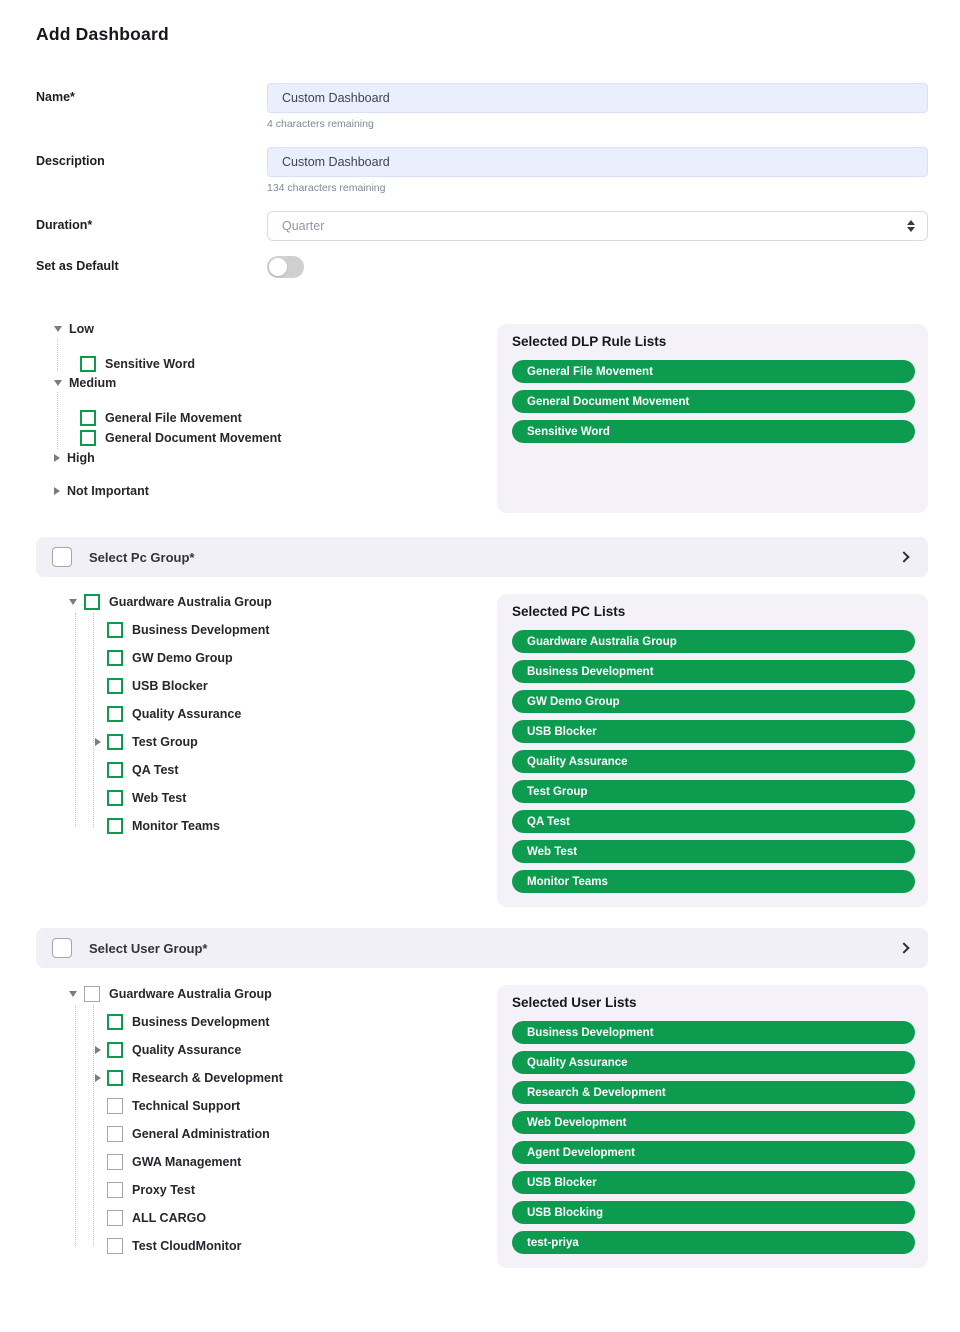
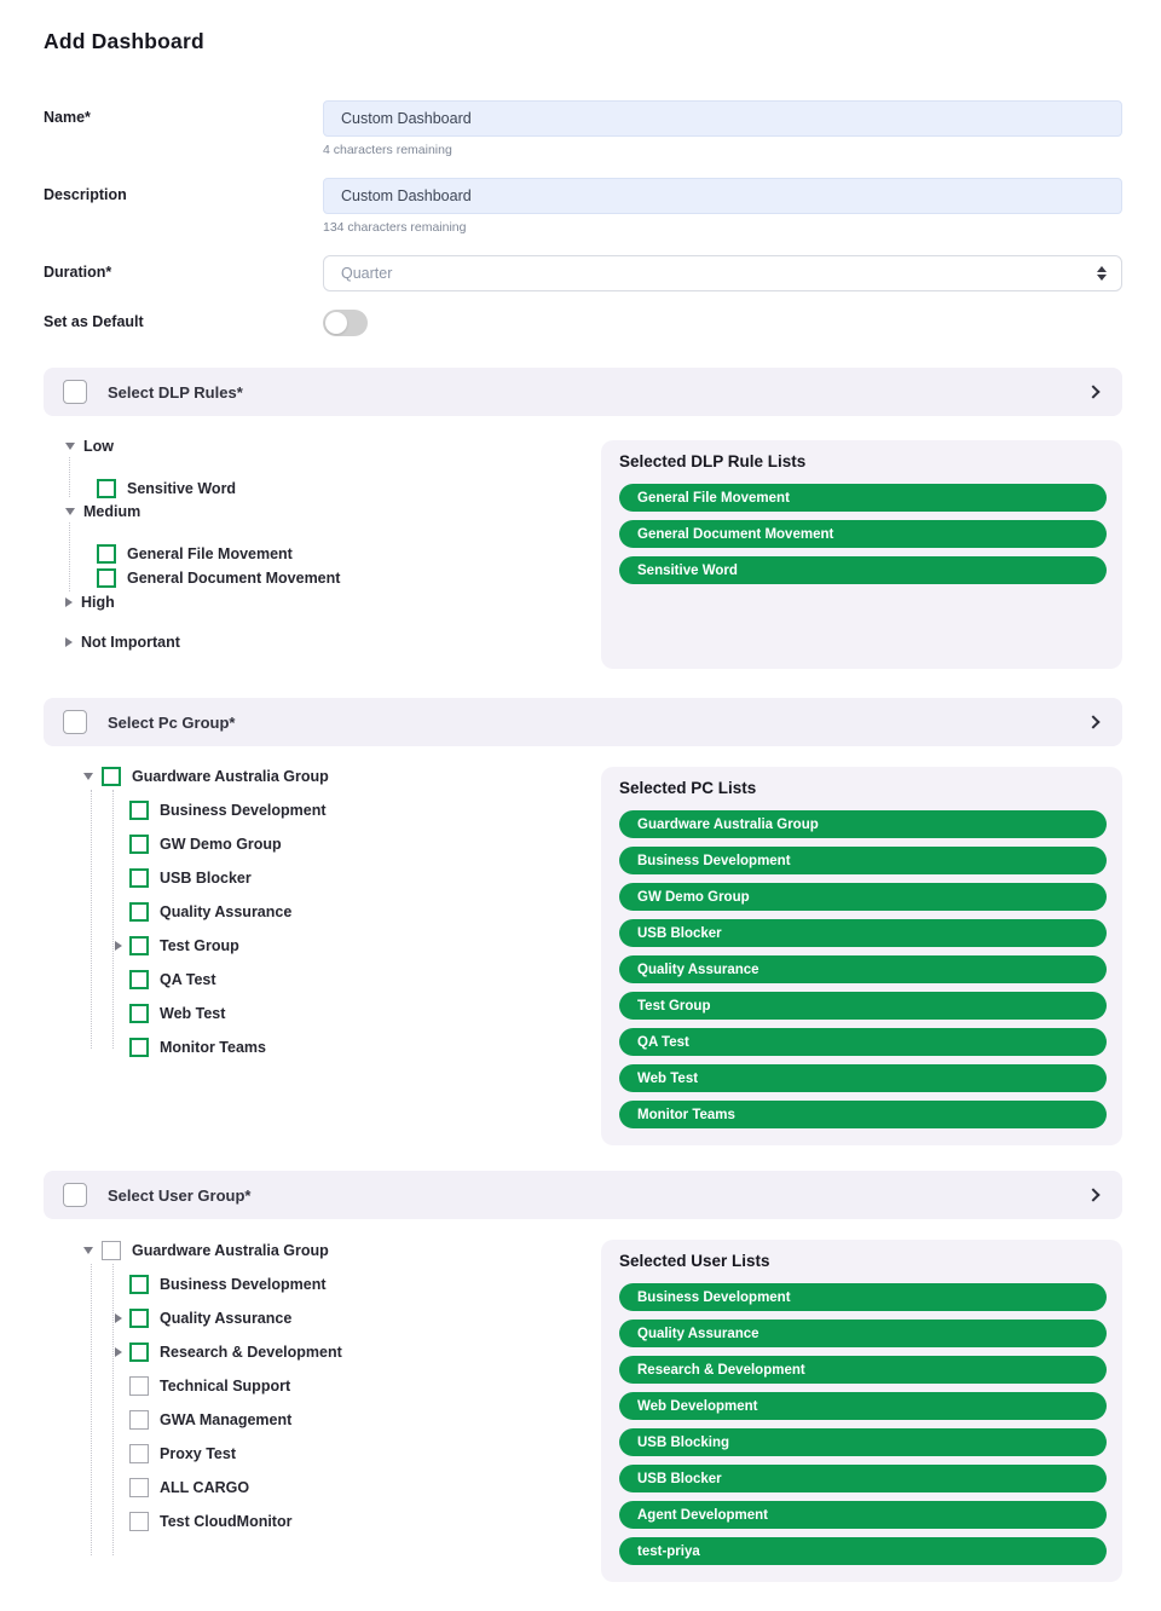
  Add Dashboard
  Name*
  Custom Dashboard
  4 characters remaining
  Description
  Custom Dashboard
  134 characters remaining
  Duration*
  Quarter
  Set as Default
+ Select DLP Rules*
  Low
  Sensitive Word
  Medium
  General File Movement
  General Document Movement
  High
  Not Important
  Selected DLP Rule Lists
  General File Movement
  General Document Movement
  Sensitive Word
  Select Pc Group*
  Guardware Australia Group
  Business Development
  GW Demo Group
  USB Blocker
  Quality Assurance
  Test Group
  QA Test
  Web Test
  Monitor Teams
  Selected PC Lists
  Guardware Australia Group
  Business Development
  GW Demo Group
  USB Blocker
  Quality Assurance
  Test Group
  QA Test
  Web Test
  Monitor Teams
  Select User Group*
  Guardware Australia Group
  Business Development
  Quality Assurance
  Research & Development
  Technical Support
- General Administration
  GWA Management
  Proxy Test
  ALL CARGO
  Test CloudMonitor
  Selected User Lists
  Business Development
  Quality Assurance
  Research & Development
  Web Development
- Agent Development
+ USB Blocking
  USB Blocker
- USB Blocking
+ Agent Development
  test-priya
